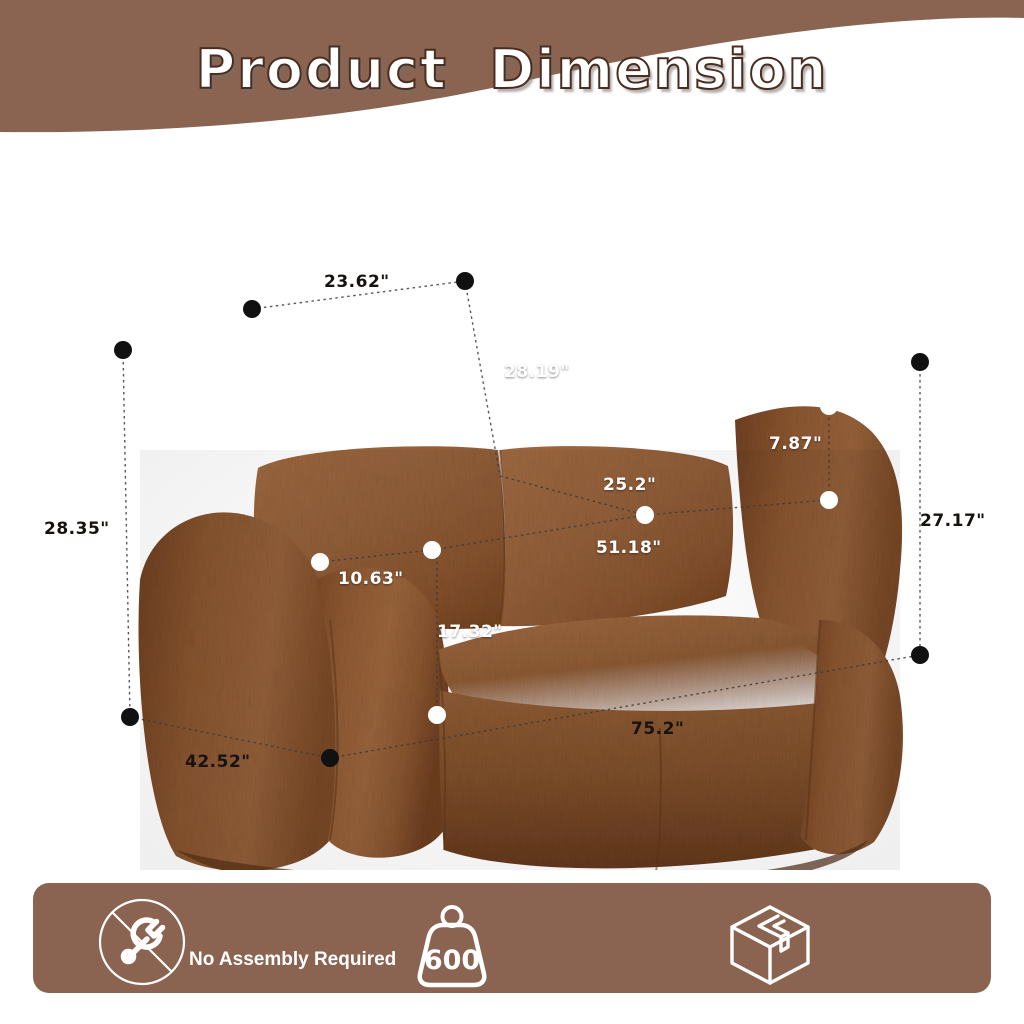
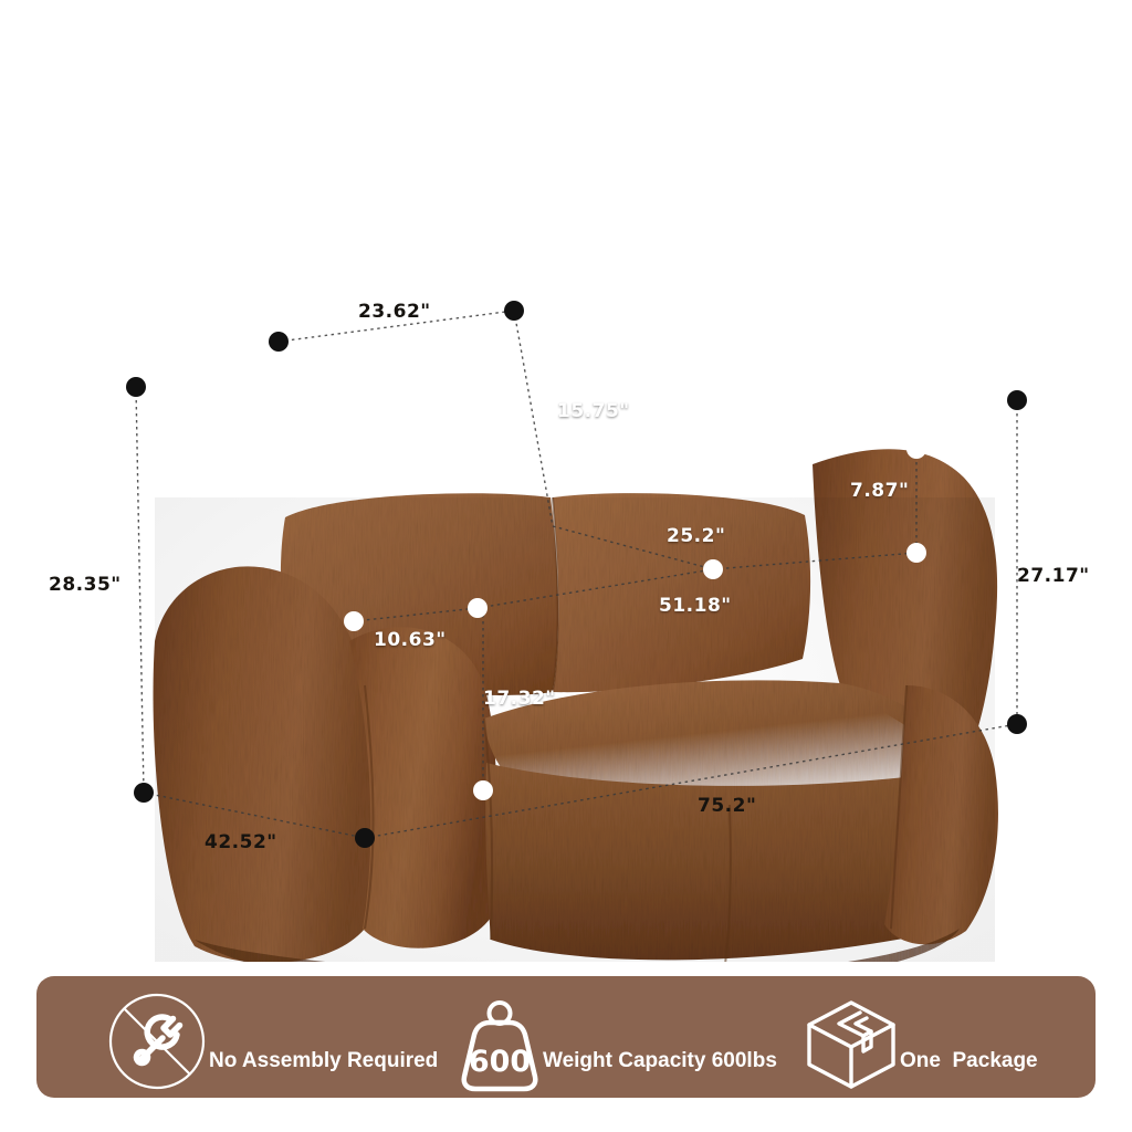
- Product Dimension
  23.62"
- 28.19"
+ 15.75"
  7.87"
  25.2"
  51.18"
  28.35"
  27.17"
  10.63"
  17.32"
  42.52"
  75.2"
  No Assembly Required
  600
+ Weight Capacity 600lbs
+ One Package
